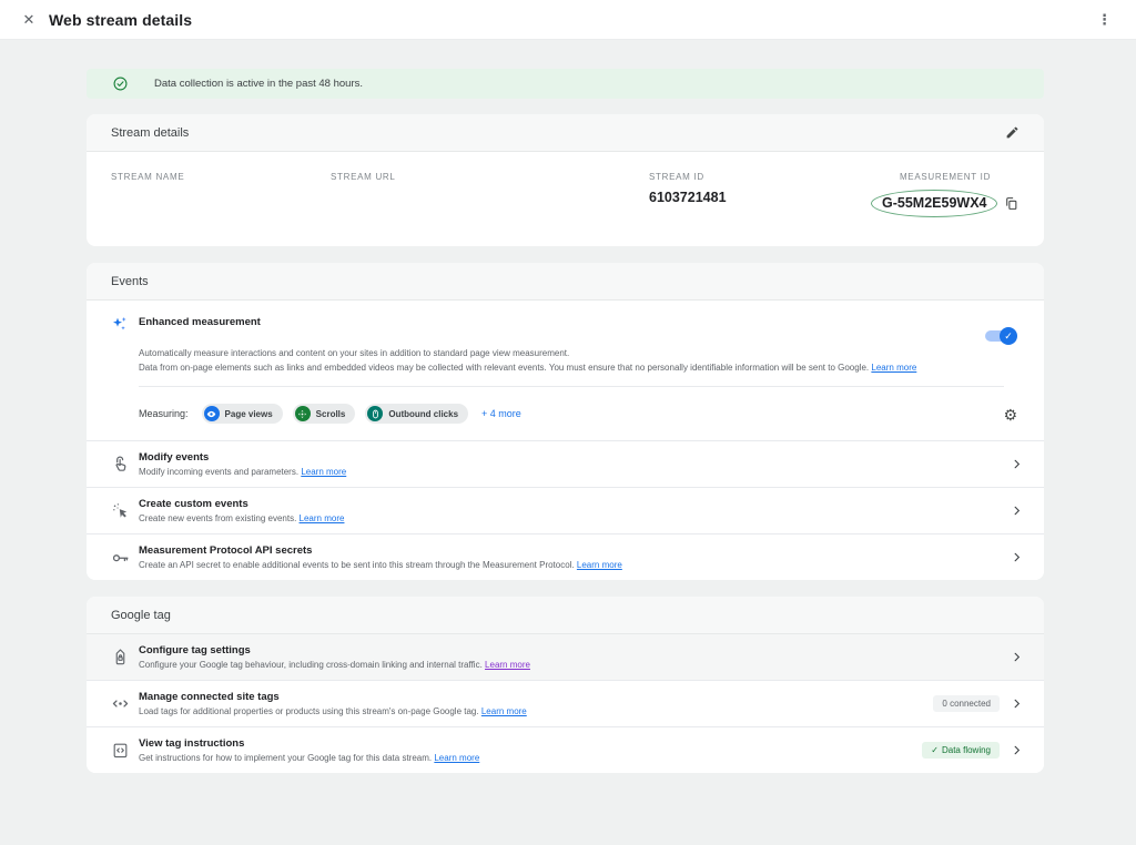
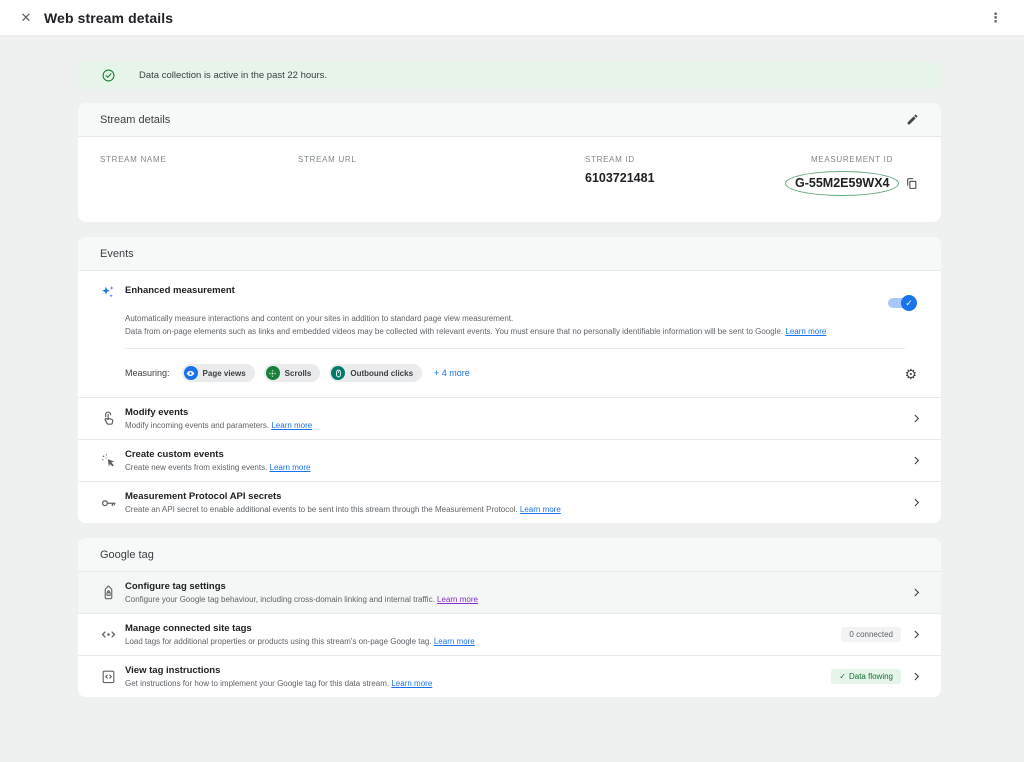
  ✕
  Web stream details
  ⋮
- Data collection is active in the past 48 hours.
+ Data collection is active in the past 22 hours.
  Stream details
  STREAM NAME
  STREAM URL
  STREAM ID
  6103721481
  MEASUREMENT ID
  G-55M2E59WX4
  Events
  Enhanced measurement
  ✓
  Automatically measure interactions and content on your sites in addition to standard page view measurement.
  Data from on-page elements such as links and embedded videos may be collected with relevant events. You must ensure that no personally identifiable information will be sent to Google. Learn more
  Measuring:
  Page views
  Scrolls
  Outbound clicks
  + 4 more
  ⚙
  Modify events
  Modify incoming events and parameters. Learn more
  Create custom events
  Create new events from existing events. Learn more
  Measurement Protocol API secrets
  Create an API secret to enable additional events to be sent into this stream through the Measurement Protocol. Learn more
  Google tag
  Configure tag settings
  Configure your Google tag behaviour, including cross-domain linking and internal traffic. Learn more
  Manage connected site tags
  Load tags for additional properties or products using this stream's on-page Google tag. Learn more
  0 connected
  View tag instructions
  Get instructions for how to implement your Google tag for this data stream. Learn more
  ✓ Data flowing
